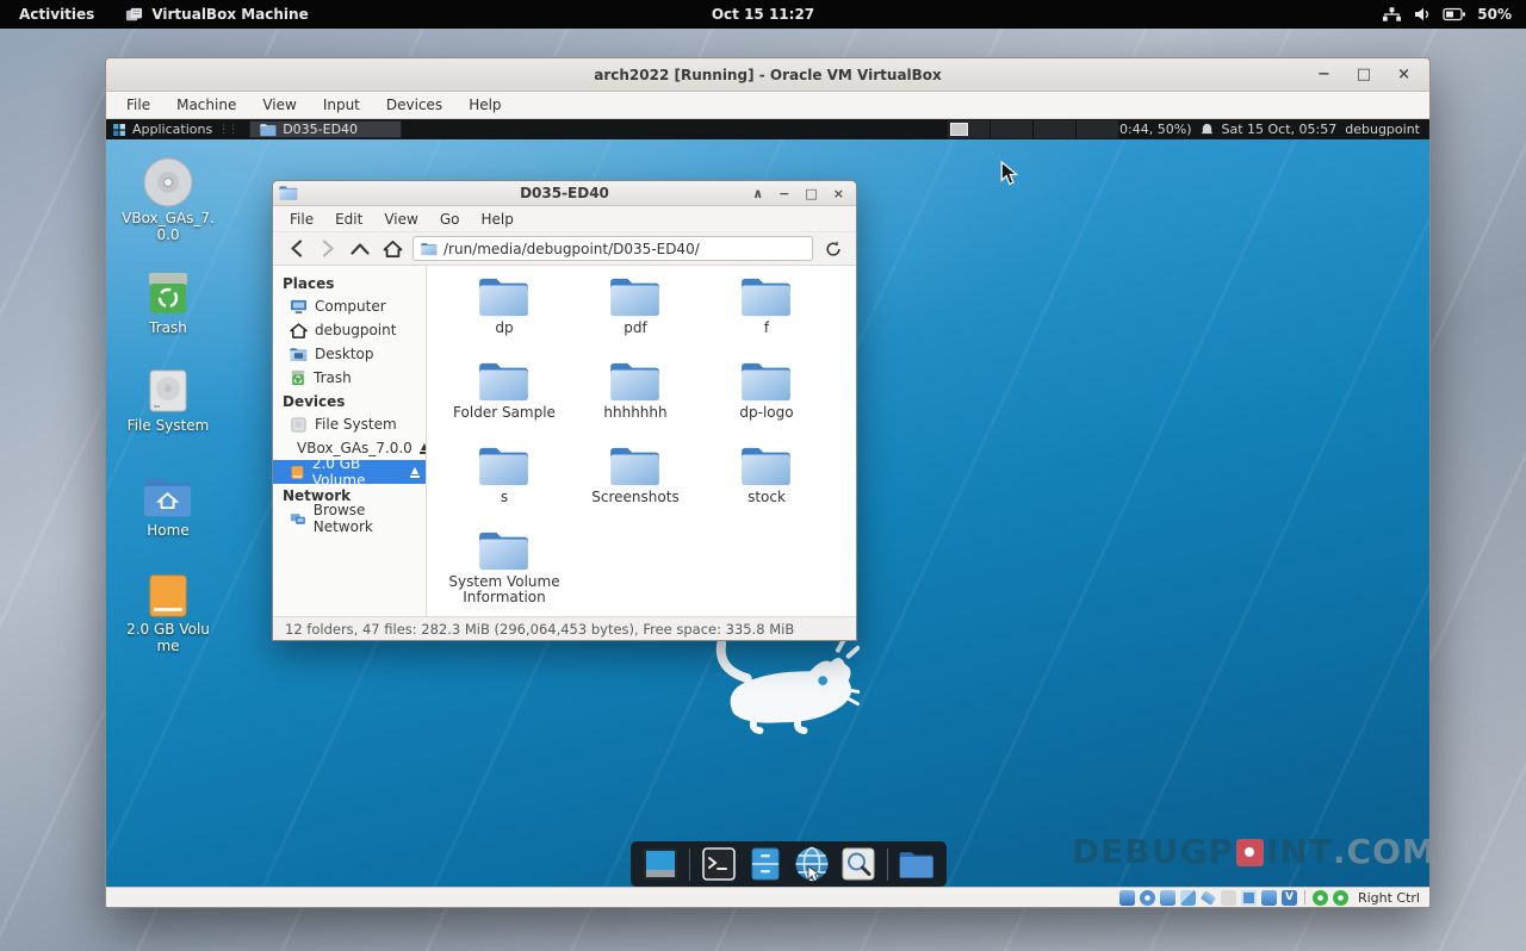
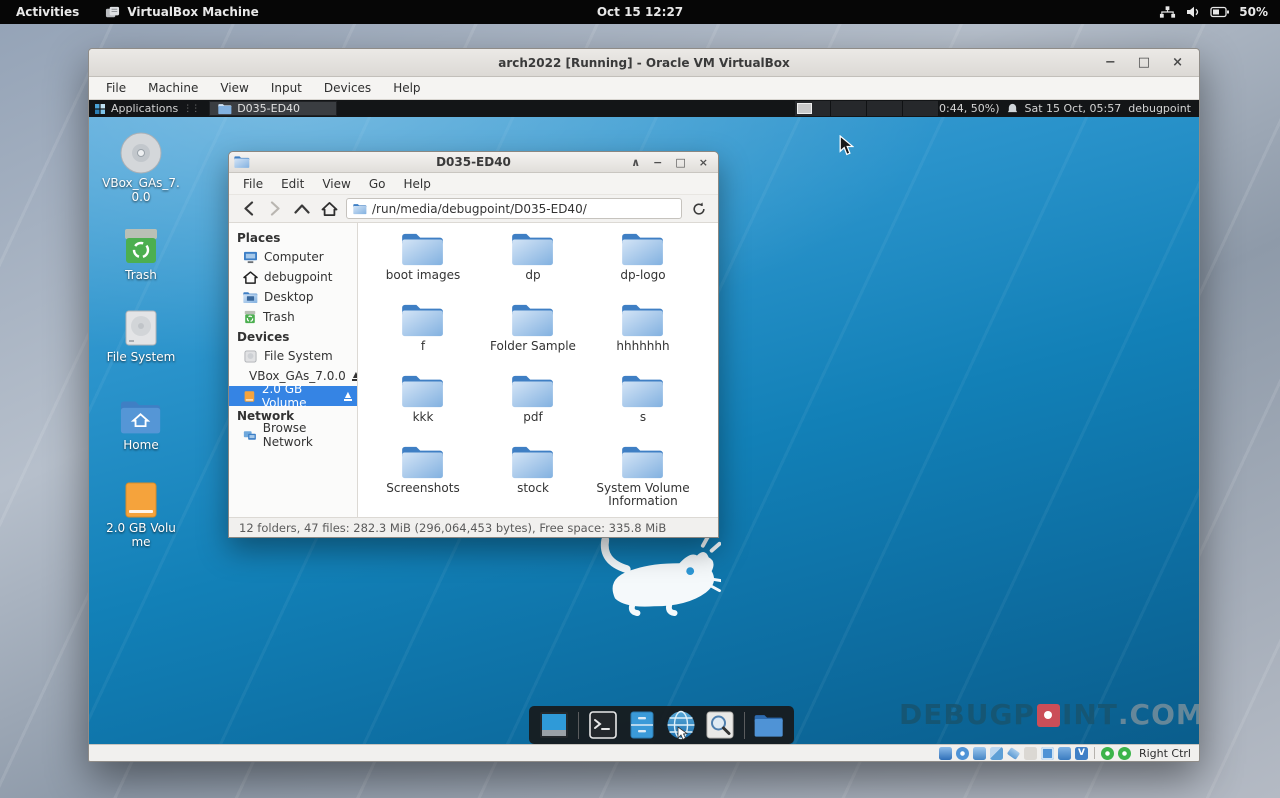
  Activities
  VirtualBox Machine
- Oct 15 11:27
+ Oct 15 12:27
  50%
  arch2022 [Running] - Oracle VM VirtualBox
  −
  □
  ×
  File
  Machine
  View
  Input
  Devices
  Help
  Applications
  ⋮⋮
  D035-ED40
  0:44, 50%)
  Sat 15 Oct, 05:57
  debugpoint
  VBox_GAs_7.0.0
  Trash
  File System
  Home
  2.0 GB Volume
  D035-ED40
  ∧
  −
  □
  ×
  File
  Edit
  View
  Go
  Help
  /run/media/debugpoint/D035-ED40/
  Places
  Computer
  debugpoint
  Desktop
  Trash
  Devices
  File System
  VBox_GAs_7.0.0
  ▲
  2.0 GB Volume
  ▲
  Network
  Browse Network
+ boot images
  dp
- pdf
+ dp-logo
  f
  Folder Sample
  hhhhhhh
+ kkk
- dp-logo
+ pdf
  s
  Screenshots
  stock
  System Volume Information
  12 folders, 47 files: 282.3 MiB (296,064,453 bytes), Free space: 335.8 MiB
  DEBUGP
  INT
  .COM
  V
  Right Ctrl
